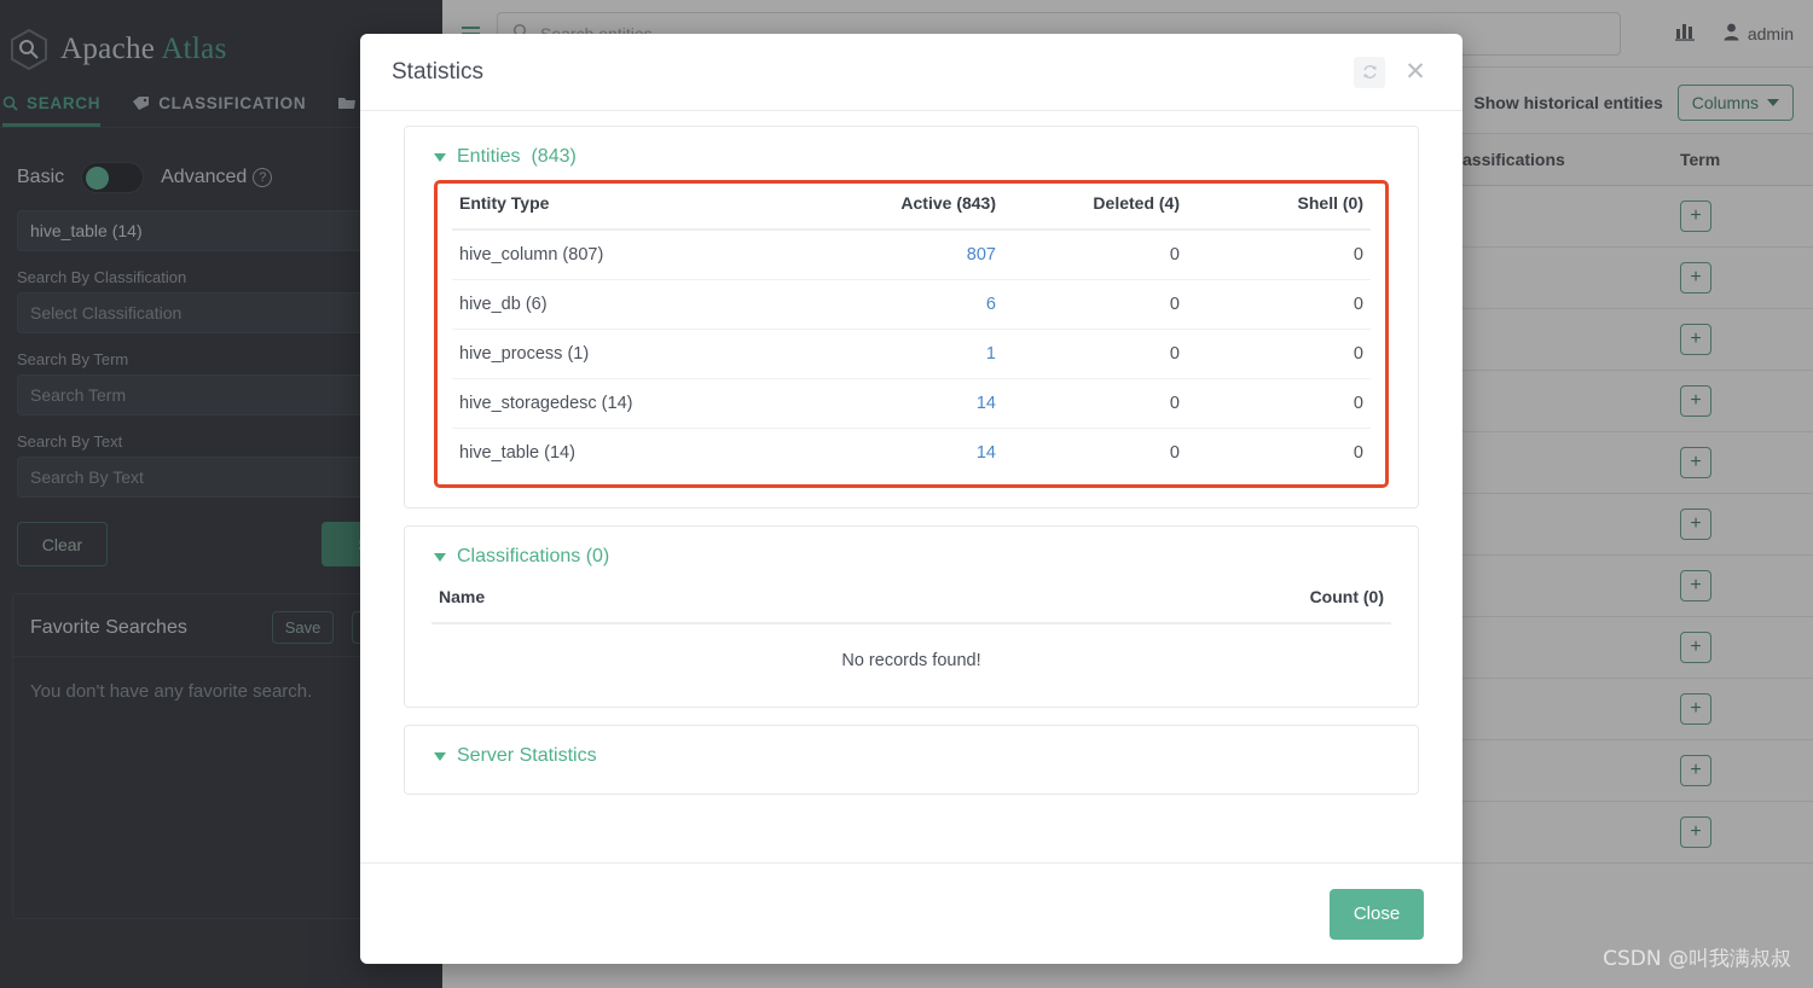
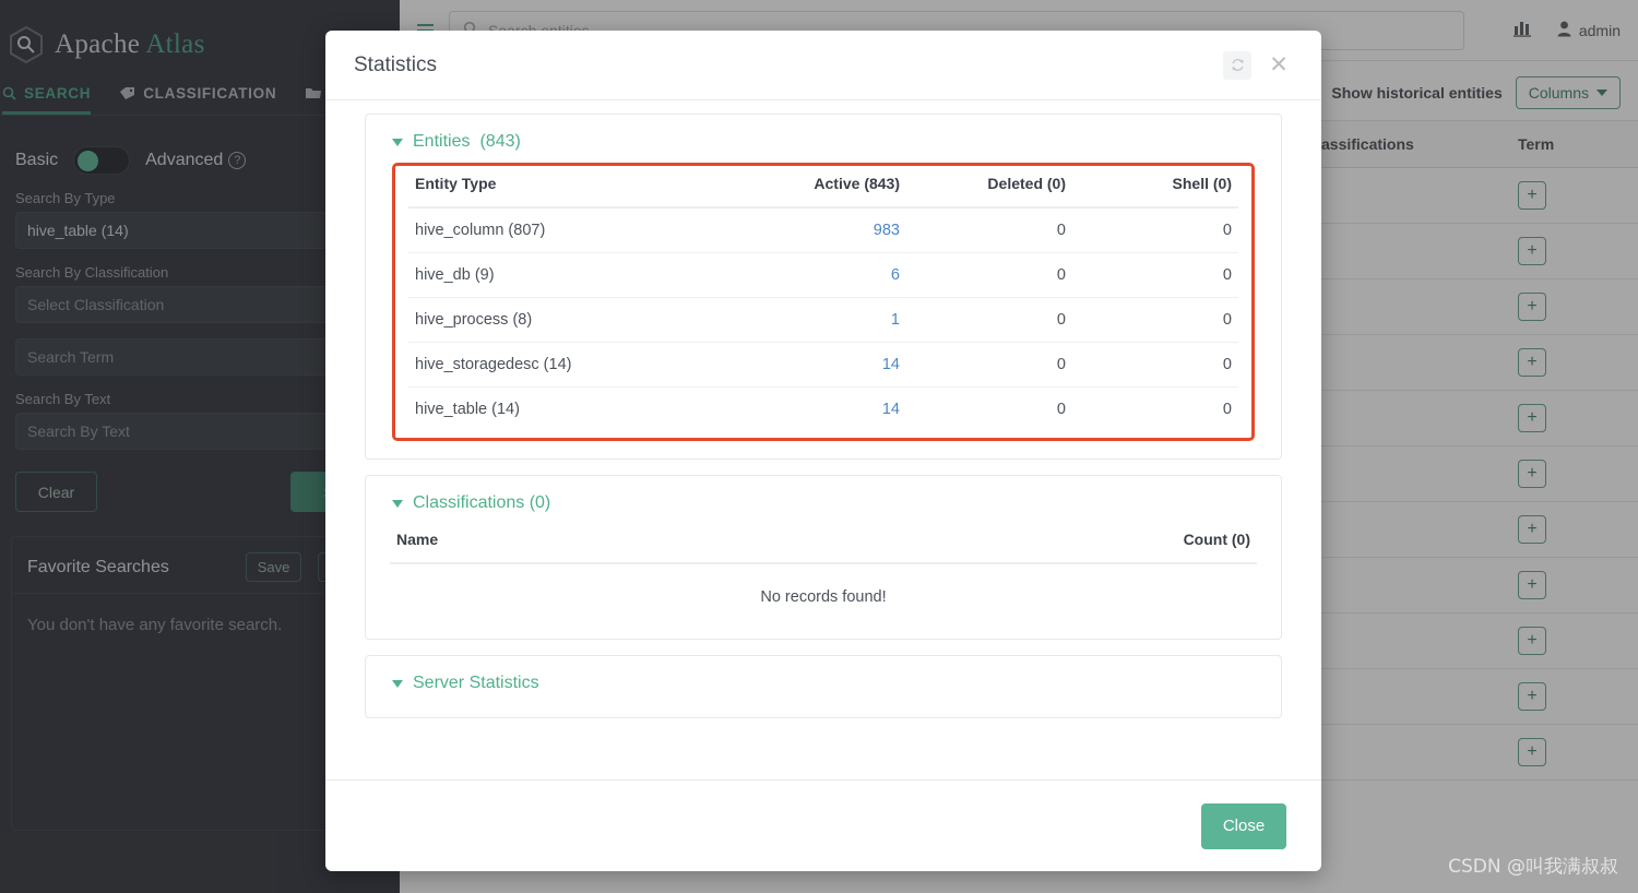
  Apache Atlas
  SEARCH
  CLASSIFICATION
  Basic
  Advanced
  ?
+ Search By Type
  hive_table (14)
  Search By Classification
  Select Classification
- Search By Term
  Search Term
  Search By Text
  Search By Text
  Clear
  Favorite Searches
  Save
  You don't have any favorite search.
  admin
  Show historical entities
  Columns
  	assifications	Term
  		+
  		+
  		+
  		+
  		+
  		+
  		+
  		+
  		+
  		+
  		+
  Statistics
  ✕
  Entities
  (843)
- Entity Type	Active (843)	Deleted (4)	Shell (0)
+ Entity Type	Active (843)	Deleted (0)	Shell (0)
- hive_column (807)	807	0	0
+ hive_column (807)	983	0	0
- hive_db (6)	6	0	0
+ hive_db (9)	6	0	0
- hive_process (1)	1	0	0
+ hive_process (8)	1	0	0
  hive_storagedesc (14)	14	0	0
  hive_table (14)	14	0	0
  Classifications (0)
  Name	Count (0)
  No records found!
  Server Statistics
  Close
  CSDN @叫我满叔叔
